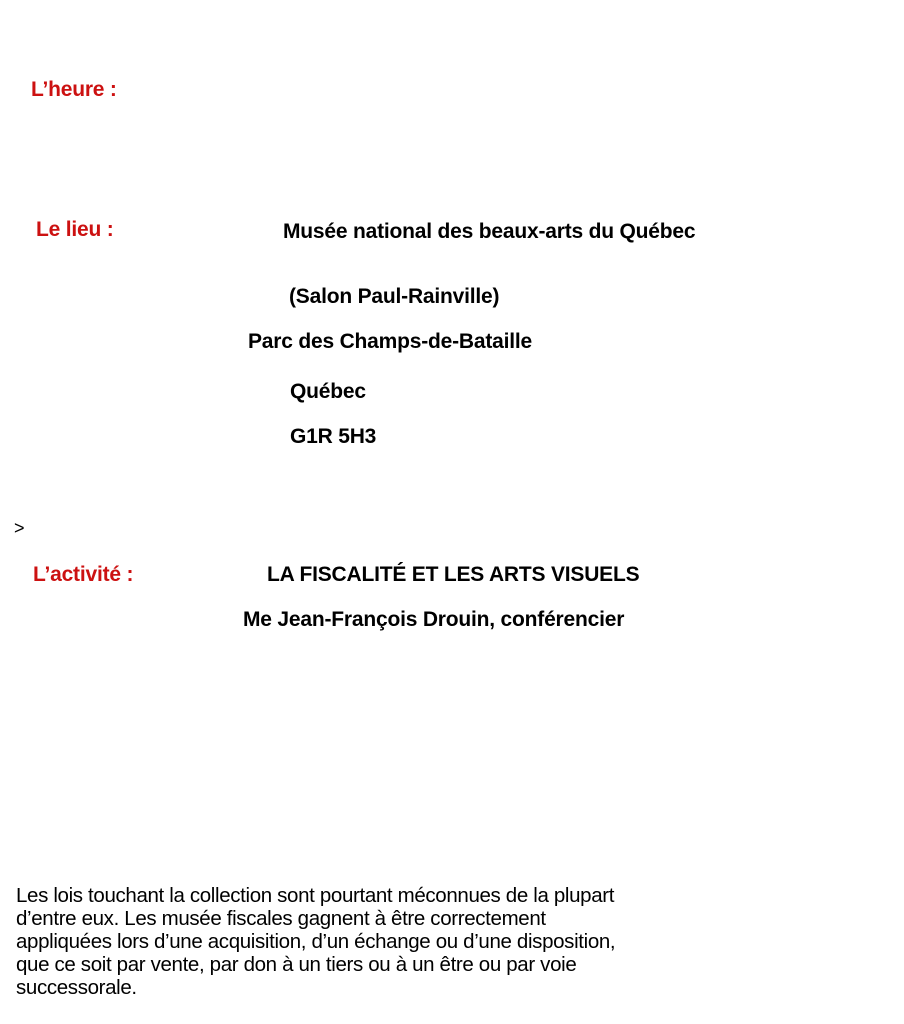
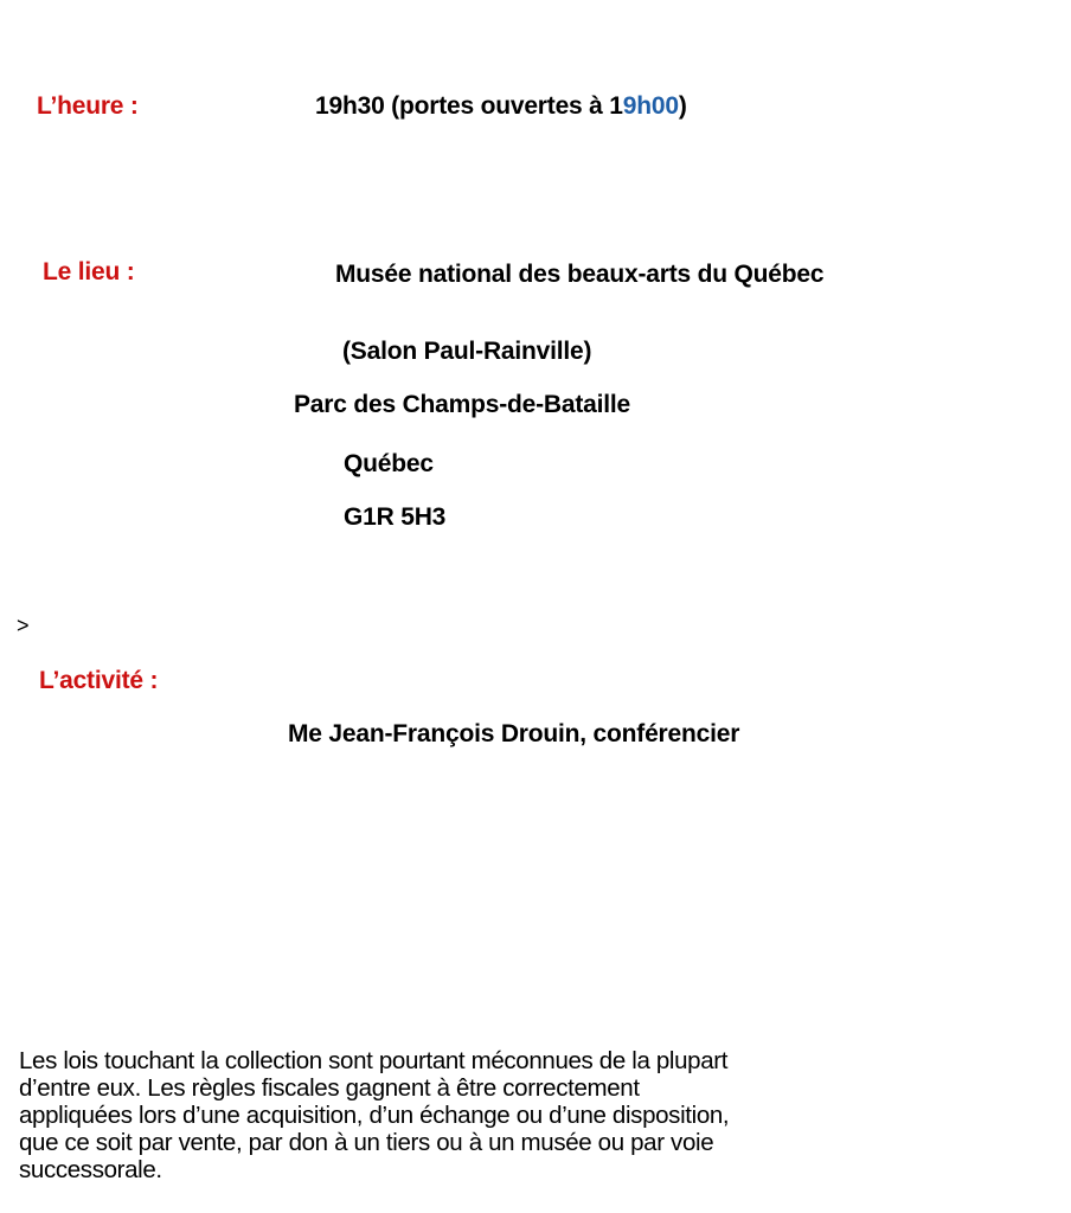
  L’heure :
+ 19h30 (portes ouvertes à 19h00)
  Le lieu :
  Musée national des beaux-arts du Québec
  (Salon Paul-Rainville)
  Parc des Champs-de-Bataille
  Québec
  G1R 5H3
  >
  L’activité :
- LA FISCALITÉ ET LES ARTS VISUELS
  Me Jean-François Drouin, conférencier
  Les lois touchant la collection sont pourtant méconnues de la plupart
- d’entre eux. Les musée fiscales gagnent à être correctement
+ d’entre eux. Les règles fiscales gagnent à être correctement
  appliquées lors d’une acquisition, d’un échange ou d’une disposition,
- que ce soit par vente, par don à un tiers ou à un être ou par voie
+ que ce soit par vente, par don à un tiers ou à un musée ou par voie
  successorale.
